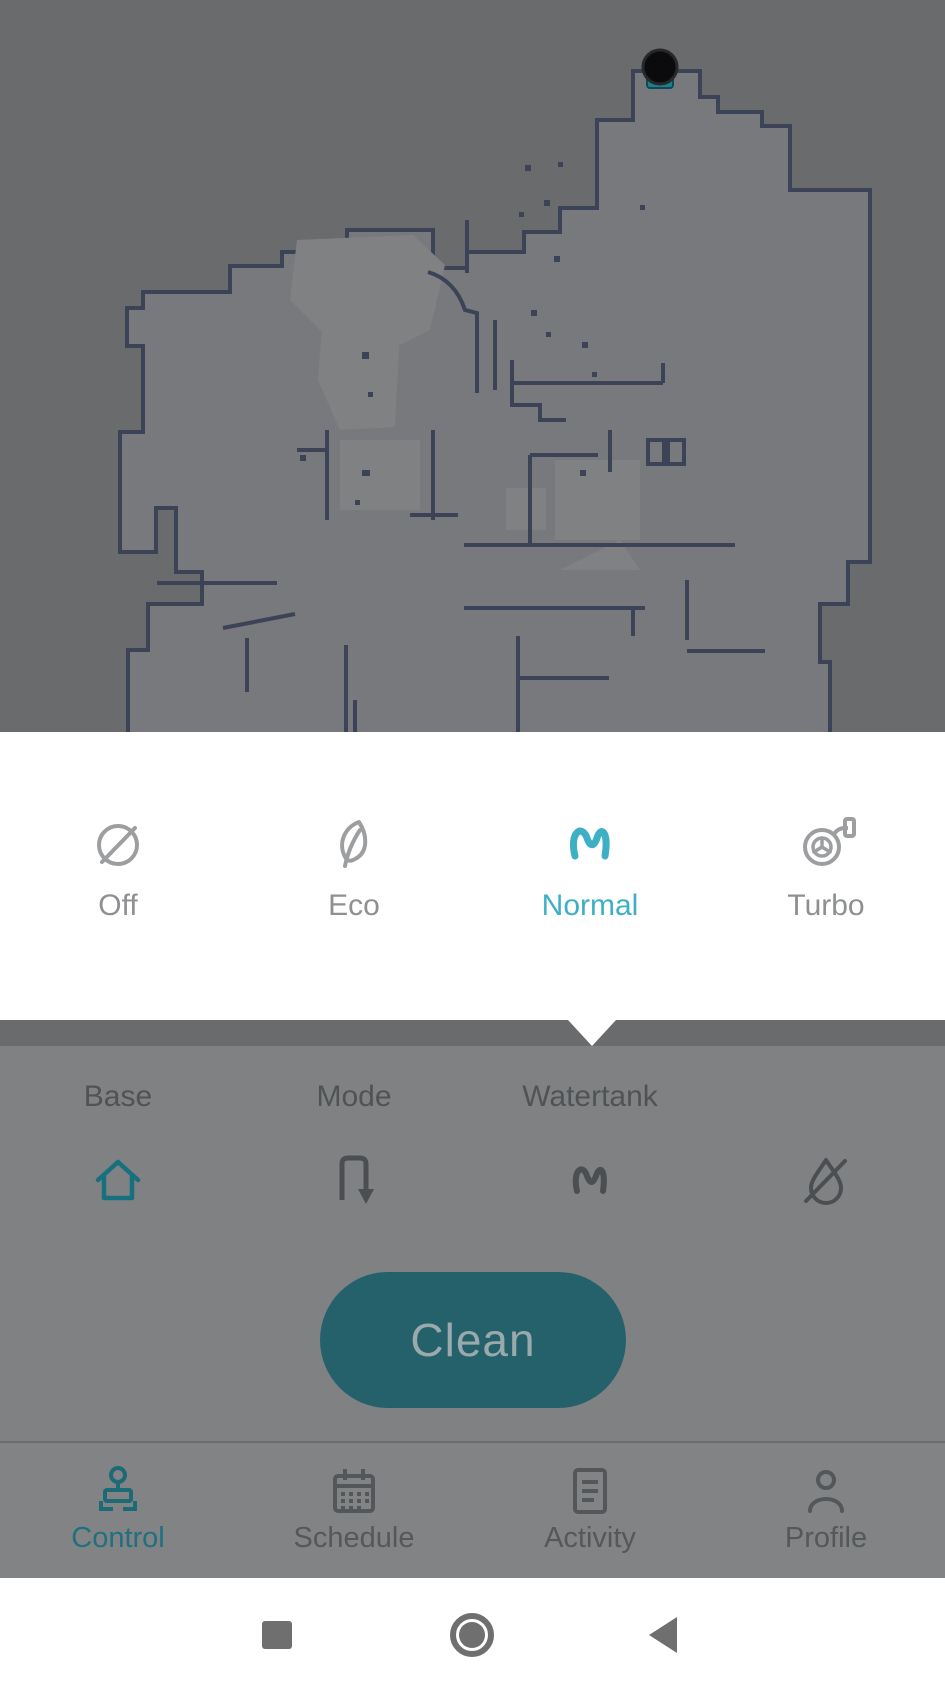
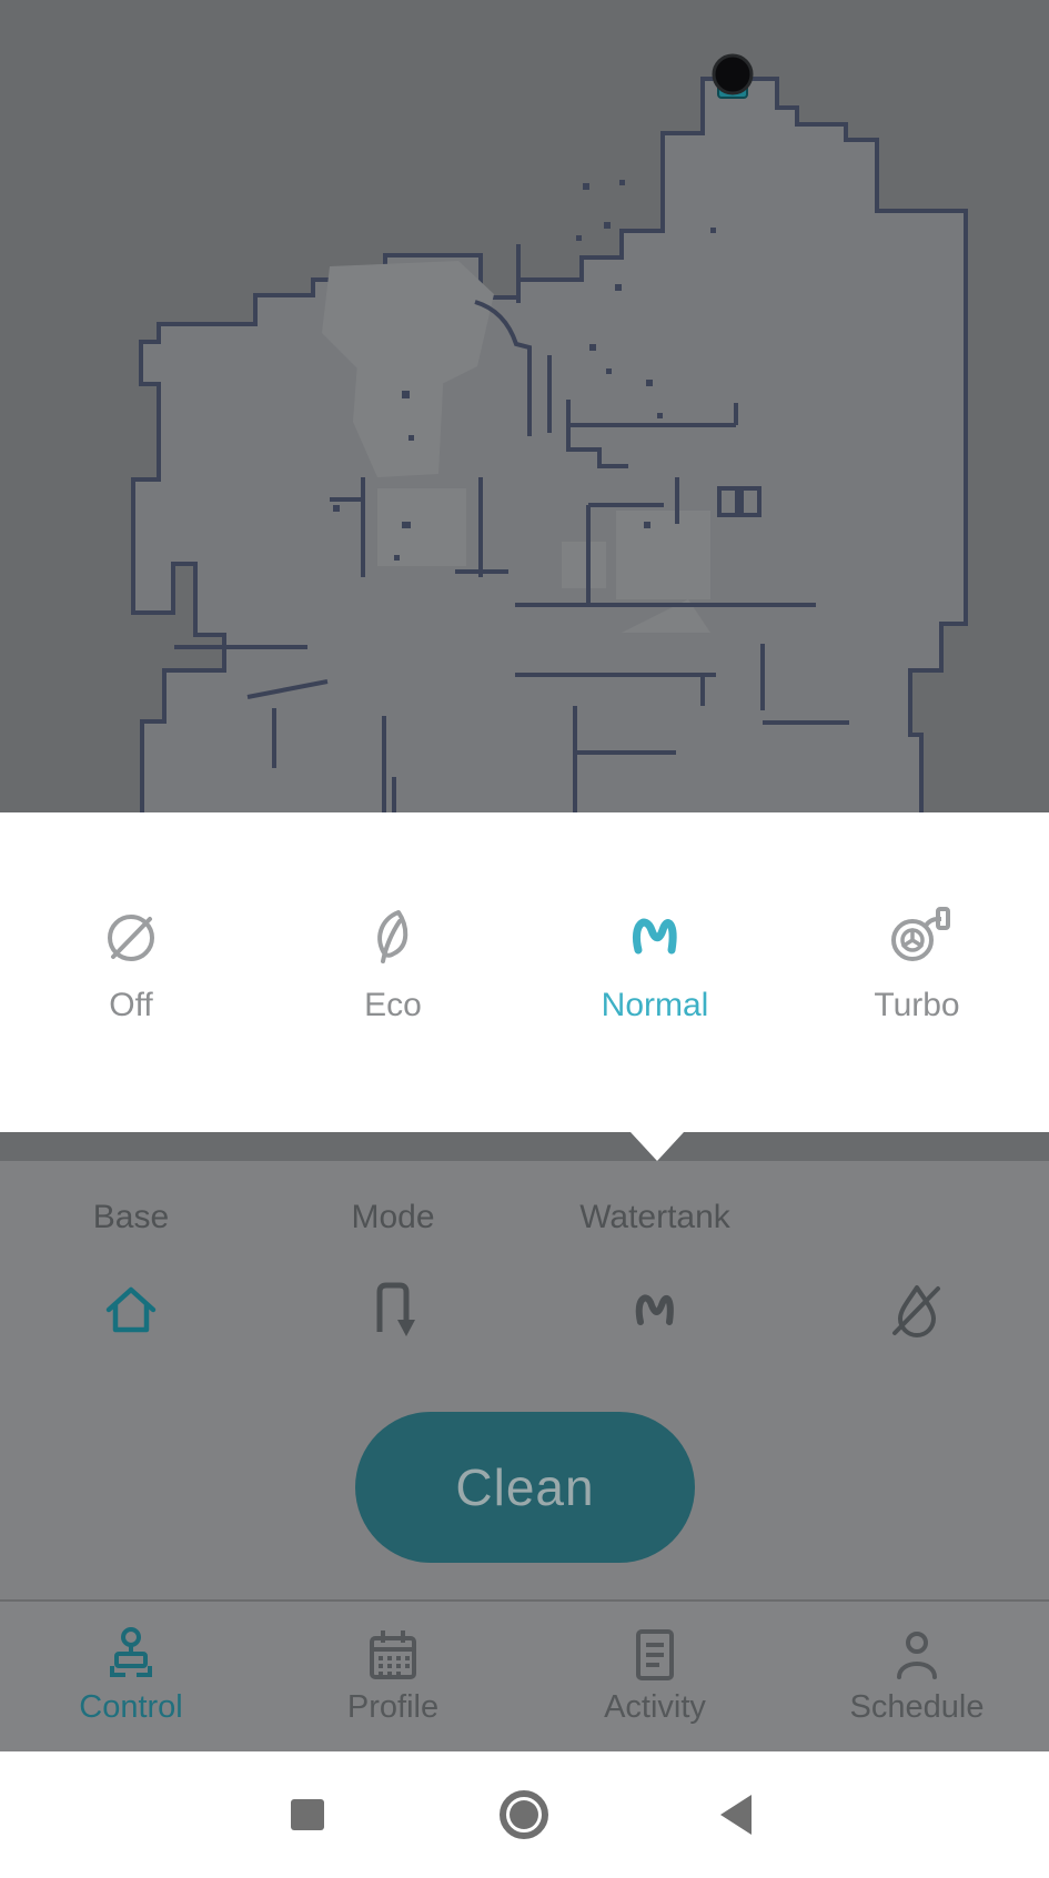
  Off
  Eco
  Normal
  Turbo
  Base
  Mode
  Watertank
  Clean
  Control
- Schedule
+ Profile
  Activity
- Profile
+ Schedule
